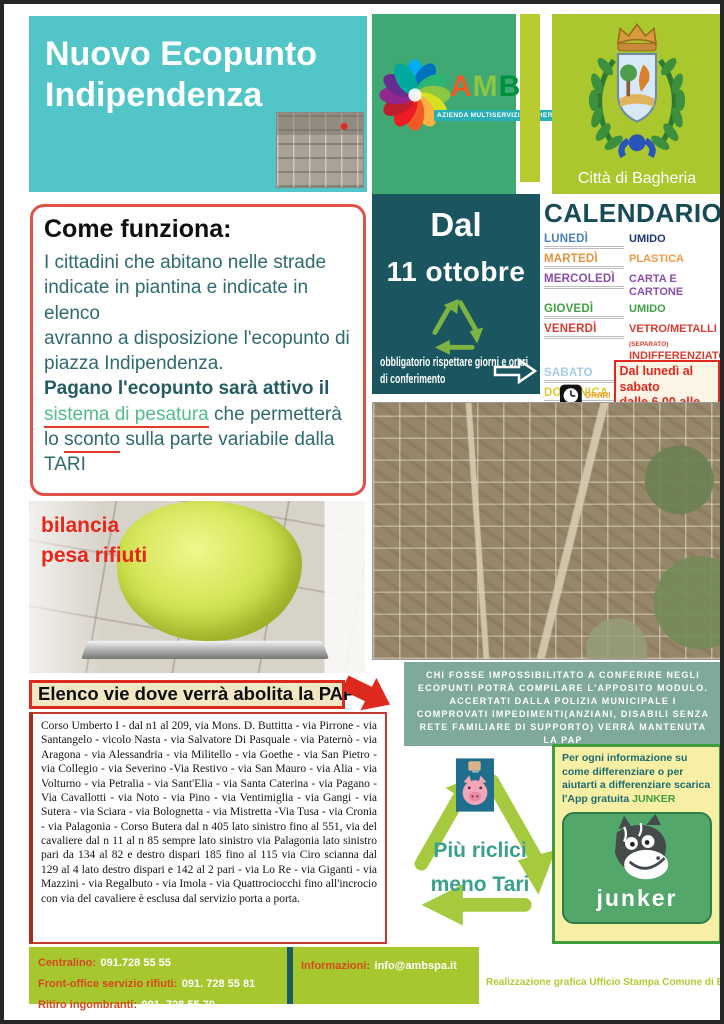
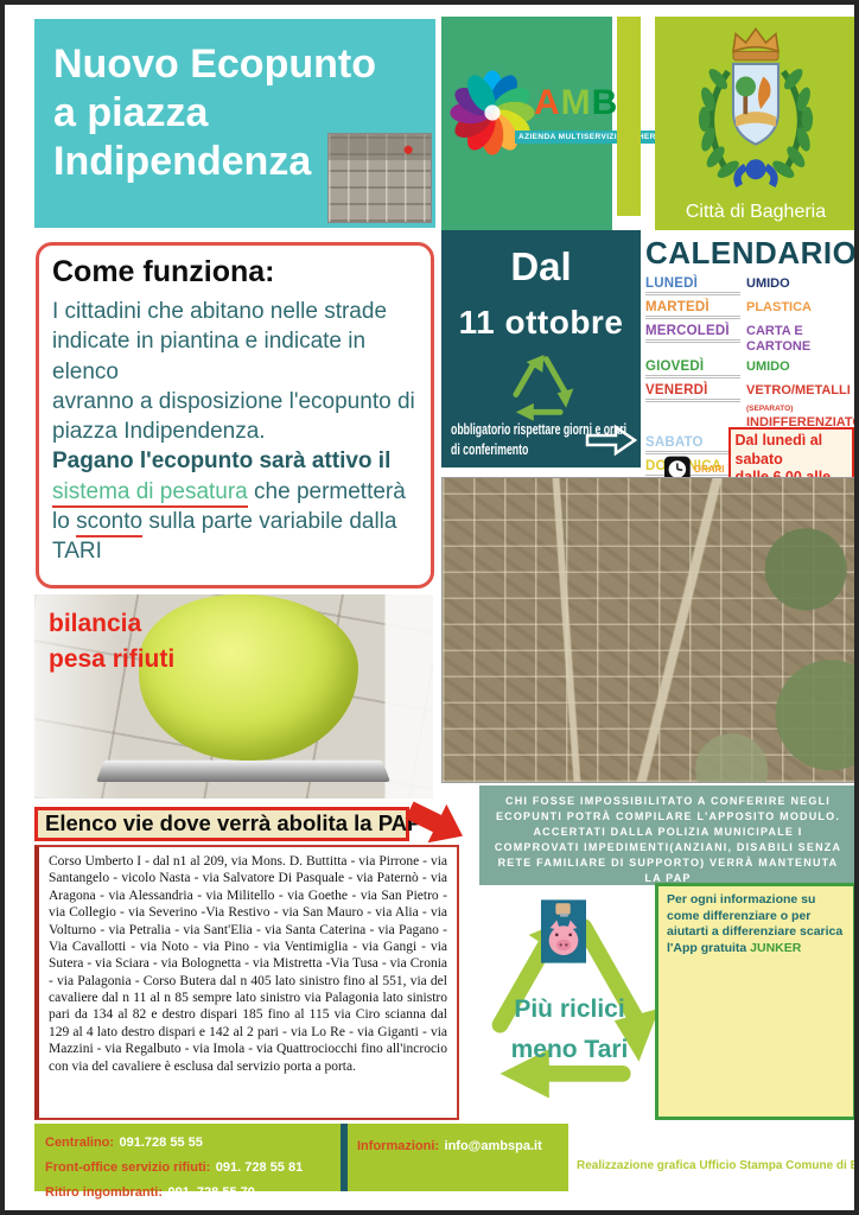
  Nuovo Ecopunto
+ a piazza
  Indipendenza
  AMB
  Città di Bagheria
  Come funziona:
  I cittadini che abitano nelle strade indicate in piantina e indicate in elenco
  avranno a disposizione l'ecopunto di piazza Indipendenza.
  Pagano l'ecopunto sarà attivo il
  sistema di pesatura che permetterà lo sconto sulla parte variabile dalla TARI
  Dal
  11 ottobre
  obbligatorio rispettare giorni e orri di conferimento
  CALENDARIO
  LUNEDÌ
  UMIDO
  MARTEDÌ
  PLASTICA
  MERCOLEDÌ
  CARTA E CARTONE
  GIOVEDÌ
  UMIDO
  VENERDÌ
  INDIFFERENZIAT
  SABATO
  DONICA
  ORARI
  Dal lunedì al sabato
  bilancia
  pesa rifiuti
  Elenco vie dove verrà abolita la PA
  Corso Umberto I - dal n1 al 209, via Mons. D. Buttitta - via Pirrone - via Santangelo - vicolo Nasta - via Salvatore Di Pasquale - via Paternò - via Aragona - via Alessandria - via Militello - via Goethe - via San Pietro - via Collegio - via Severino -Via Restivo - via San Mauro - via Alia - via Volturno - via Petralia - via Sant'Elia - via Santa Caterina - via Pagano - Via Cavallotti - via Noto - via Pino - via Ventimiglia - via Gangi - via Sutera - via Sciara - via Bolognetta - via Mistretta -Via Tusa - via Cronia - via Palagonia - Corso Butera dal n 405 lato sinistro fino al 551, via del cavaliere dal n 11 al n 85 sempre lato sinistro via Palagonia lato sinistro pari da 134 al 82 e destro dispari 185 fino al 115 via Ciro scianna dal 129 al 4 lato destro dispari e 142 al 2 pari - via Lo Re - via Giganti - via Mazzini - via Regalbuto - via Imola - via Quattrociocchi fino all'incrocio con via del cavaliere è esclusa dal servizio porta a porta.
  CHI FOSSE IMPOSSIBILITATO A CONFERIRE NEGLI ECOPUNTI POTRÀ COMPILARE L'APPOSITO MODULO. ACCERTATI DALLA POLIZIA MUNICIPALE I COMPROVATI IMPEDIMENTI(ANZIANI, DISABILI SENZA RETE FAMILIARE DI SUPPORTO) VERRÀ MANTENUTA LA PAP
  Più riclici
  meno Tari
  Per ogni informazione su come differenziare o per aiutarti a differenziare scarica l'App gratuita JUNKER
- junker
  Centralino: 091.728 55 55
  Front-office servizio rifiuti: 091. 728 55 81
  Ritiro ingombranti: 091. 728 55 70
  Informazioni: info@ambspa.it
  Realizzazione grafica Ufficio Stampa Comune di
